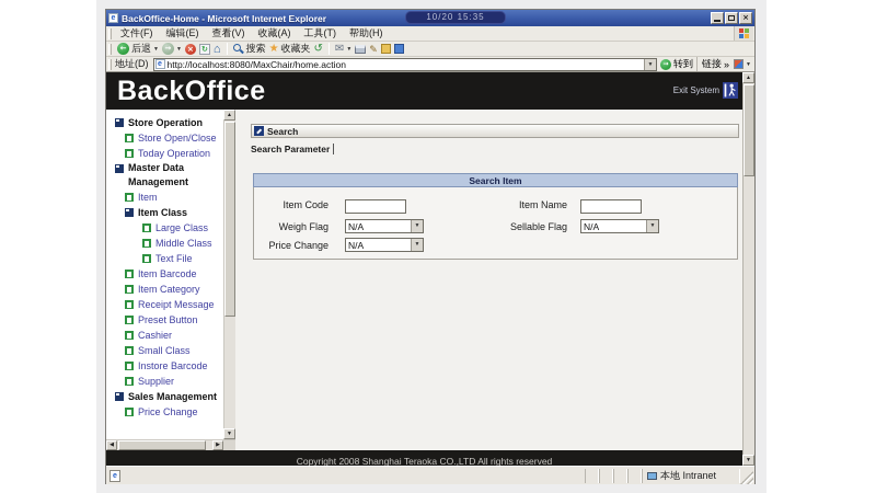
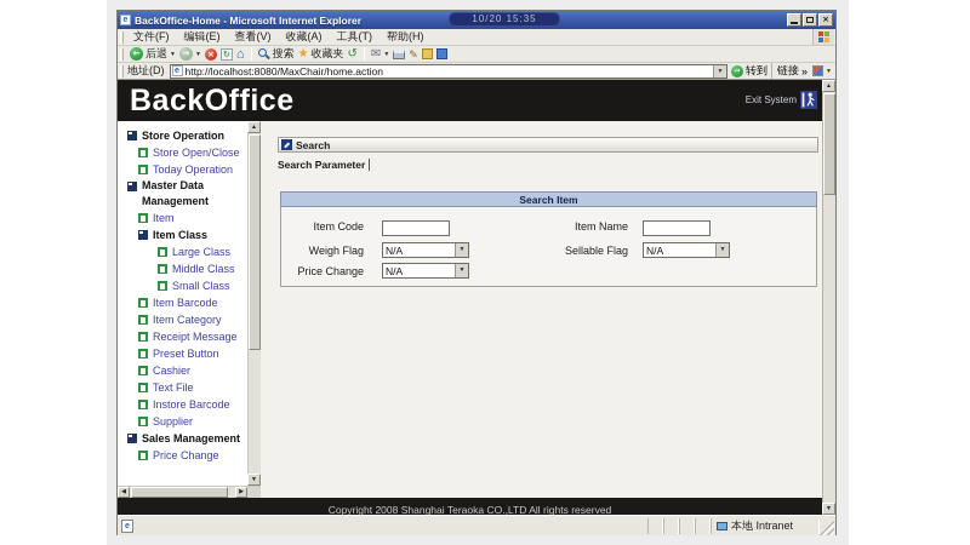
  BackOffice-Home - Microsoft Internet Explorer
  10/20 15:35
  ×
  文件(F)
  编辑(E)
  查看(V)
  收藏(A)
  工具(T)
  帮助(H)
  ←
  后退
  →
  ×
  ↻
  ⌂
  搜索
  ★
  收藏夹
  ↺
  ✉
  ✎
  地址(D)
  http://localhost:8080/MaxChair/home.action
  转到
  链接
  »
  BackOffice
  Exit System
  Store Operation
  Store Open/Close
  Today Operation
  Master Data Management
  Item
  Item Class
  Large Class
  Middle Class
- Text File
+ Small Class
  Item Barcode
  Item Category
  Receipt Message
  Preset Button
  Cashier
- Small Class
+ Text File
  Instore Barcode
  Supplier
  Sales Management
  Price Change
  Search
  Search Parameter
  Search Item
  Item Code
  Item Name
  Weigh Flag
  N/A
  Sellable Flag
  N/A
  Price Change
  N/A
  Copyright 2008 Shanghai Teraoka CO.,LTD All rights reserved
  本地 Intranet
